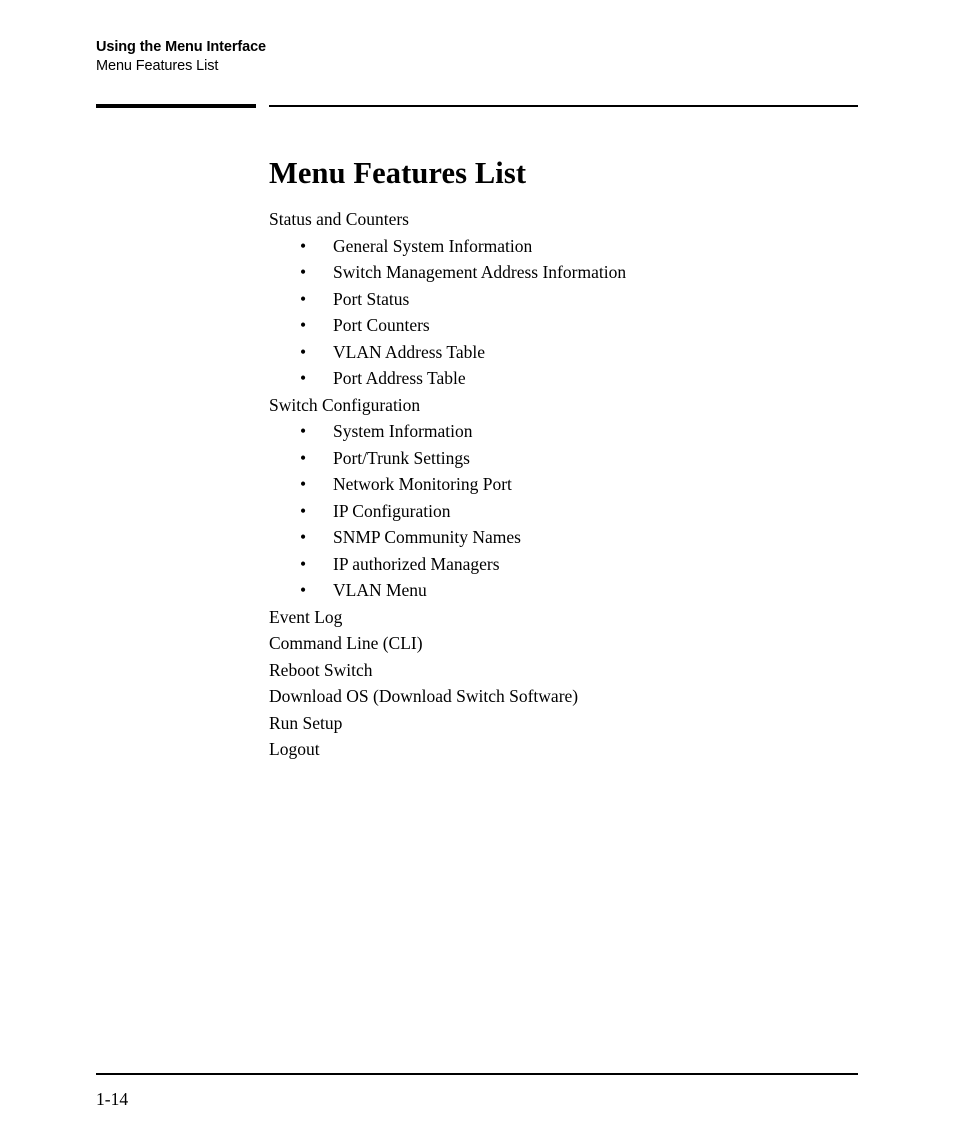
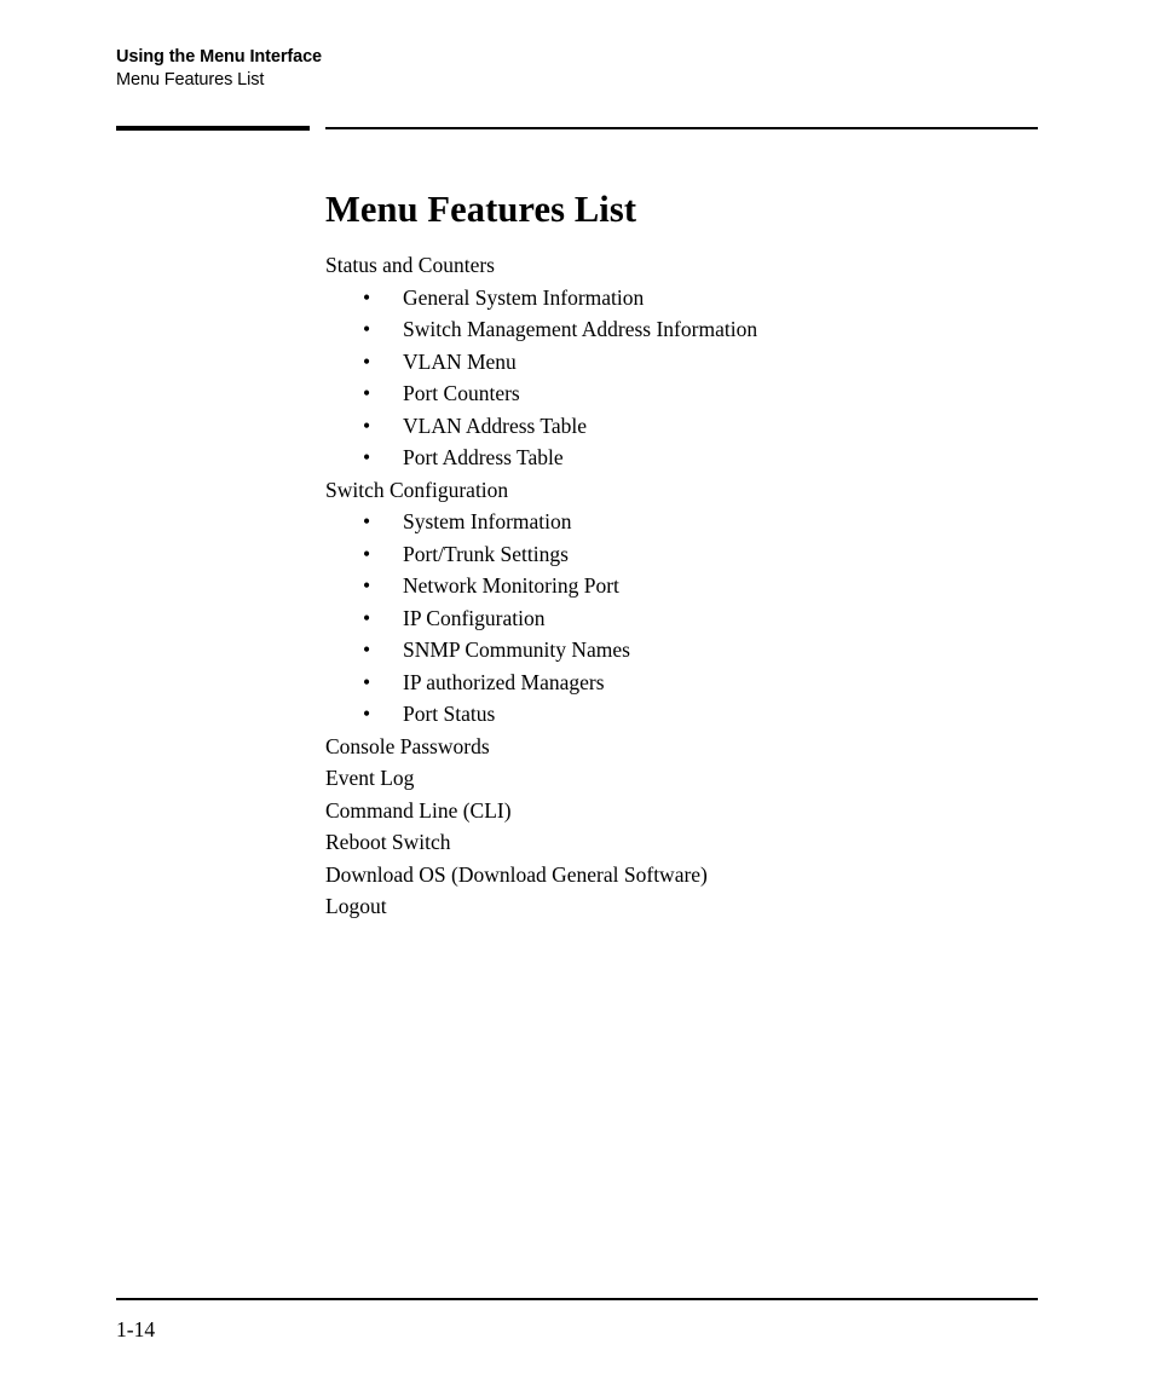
  Using the Menu Interface
  Menu Features List
  Menu Features List
  Status and Counters
  •
  General System Information
  •
  Switch Management Address Information
  •
- Port Status
+ VLAN Menu
  •
  Port Counters
  •
  VLAN Address Table
  •
  Port Address Table
  Switch Configuration
  •
  System Information
  •
  Port/Trunk Settings
  •
  Network Monitoring Port
  •
  IP Configuration
  •
  SNMP Community Names
  •
  IP authorized Managers
  •
- VLAN Menu
+ Port Status
+ Console Passwords
  Event Log
  Command Line (CLI)
  Reboot Switch
- Download OS (Download Switch Software)
+ Download OS (Download General Software)
- Run Setup
  Logout
  1-14
